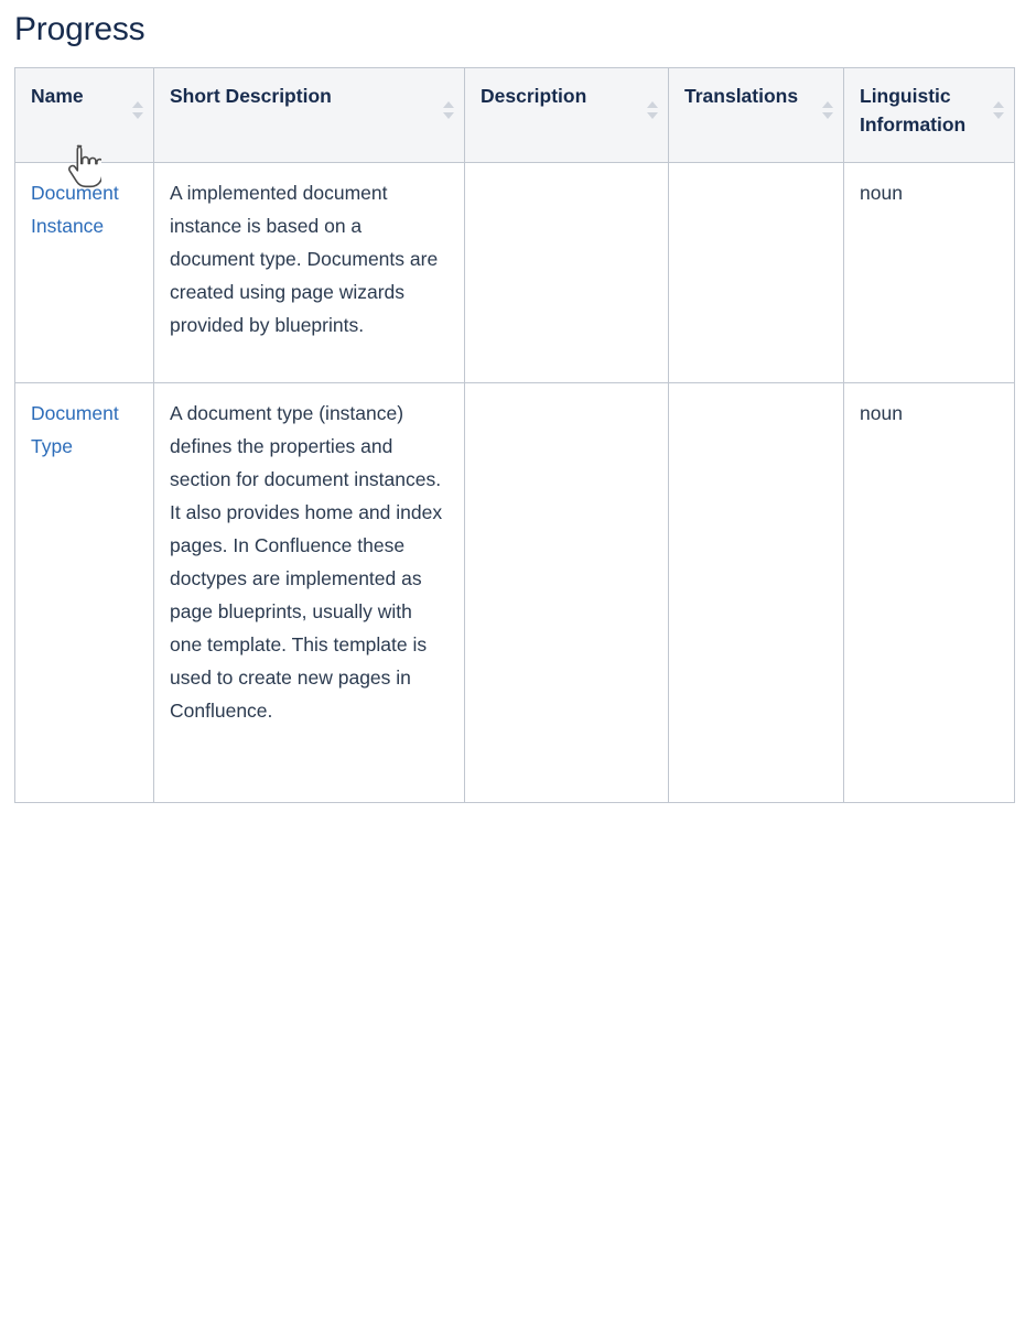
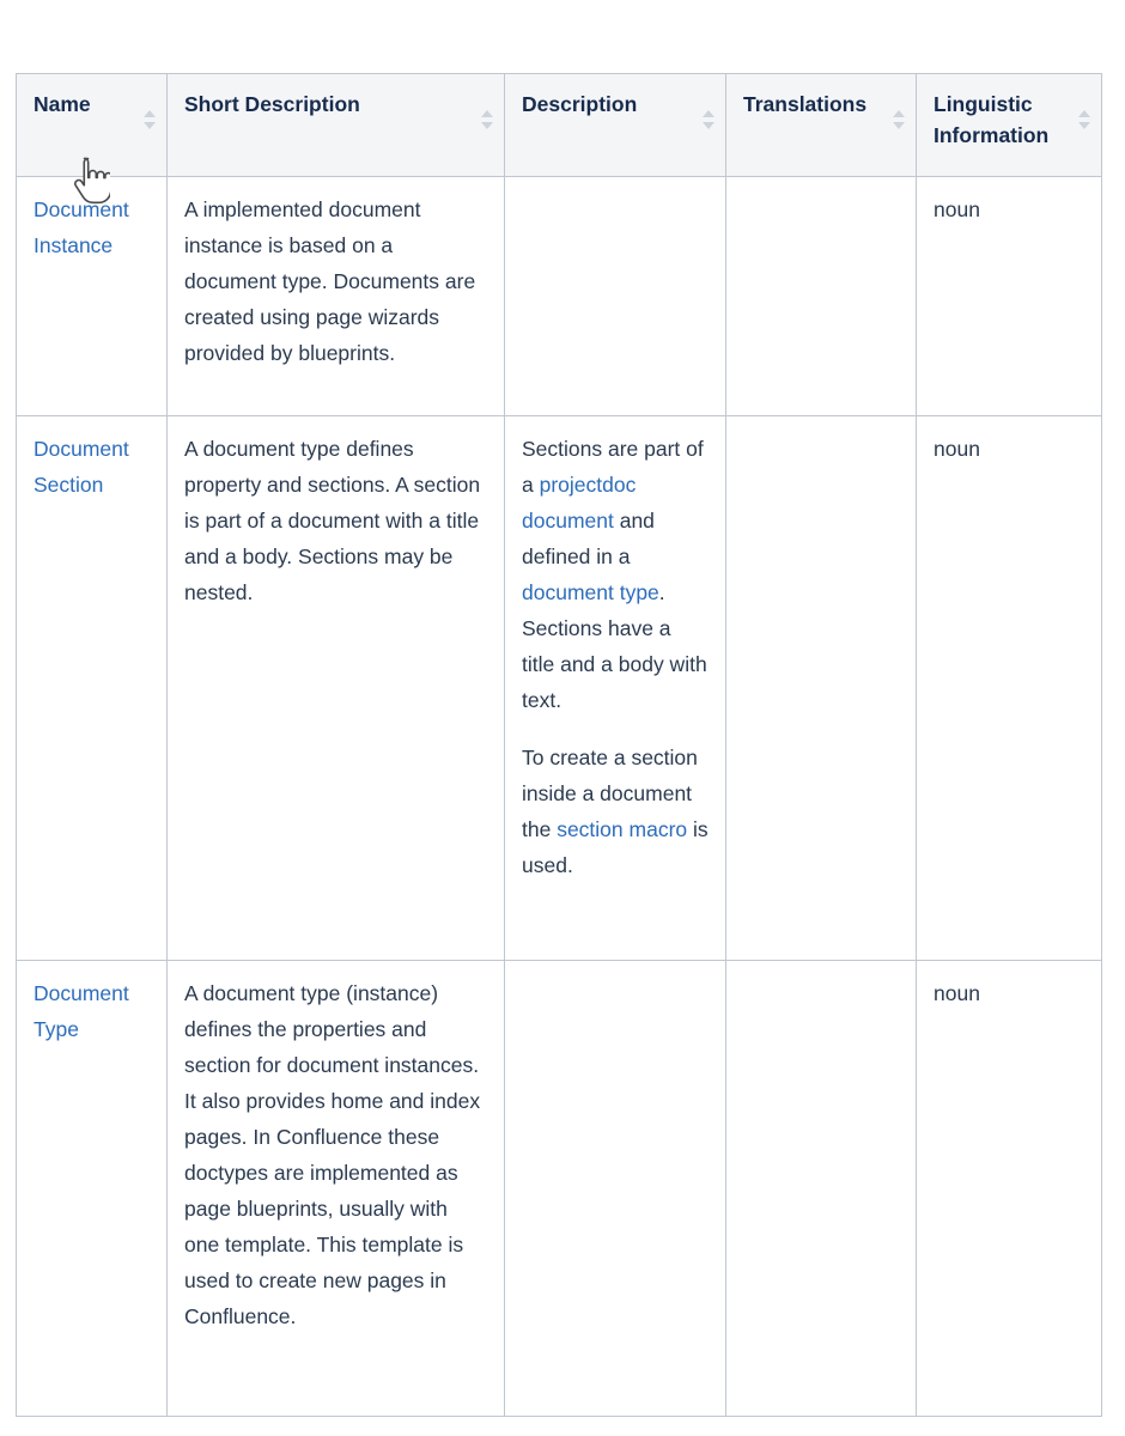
- Progress
  Name	Short Description	Description	Translations	Linguistic Information
  Document Instance	A implemented document instance is based on a document type. Documents are created using page wizards provided by blueprints.			noun
+ Document Section	A document type defines property and sections. A section is part of a document with a title and a body. Sections may be nested.	Sections are part of a projectdoc document and defined in a document type. Sections have a title and a body with text.To create a section inside a document the section macro is used.		noun
  Document Type	A document type (instance) defines the properties and section for document instances. It also provides home and index pages. In Confluence these doctypes are implemented as page blueprints, usually with one template. This template is used to create new pages in Confluence.			noun
